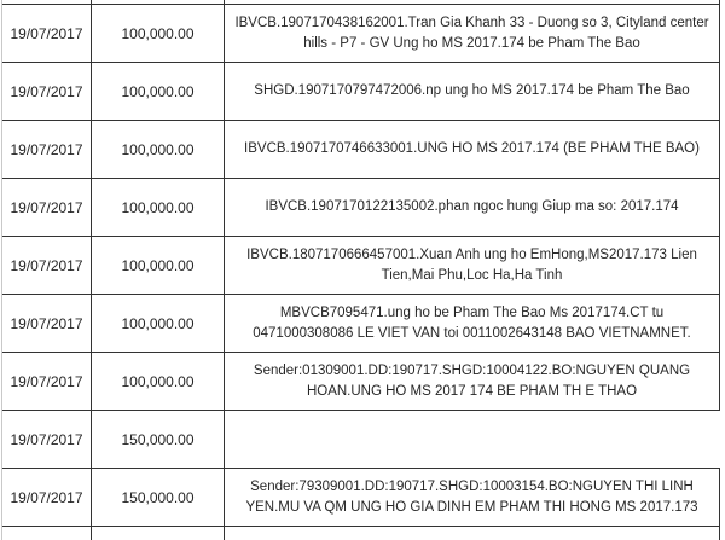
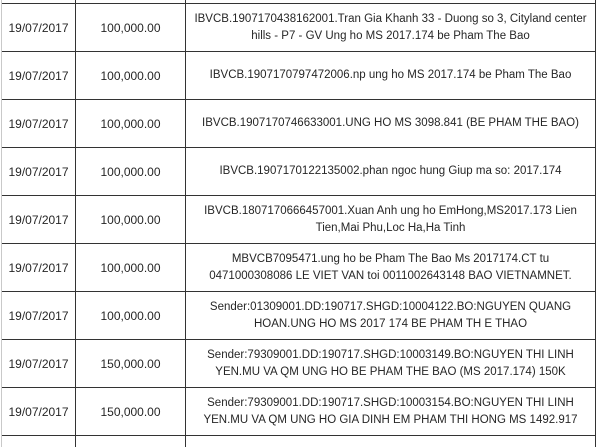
  19/07/2017
  100,000.00
  IBVCB.1907170438162001.Tran Gia Khanh 33 - Duong so 3, Cityland center hills - P7 - GV Ung ho MS 2017.174 be Pham The Bao
  19/07/2017
  100,000.00
- SHGD.1907170797472006.np ung ho MS 2017.174 be Pham The Bao
+ IBVCB.1907170797472006.np ung ho MS 2017.174 be Pham The Bao
  19/07/2017
  100,000.00
- IBVCB.1907170746633001.UNG HO MS 2017.174 (BE PHAM THE BAO)
+ IBVCB.1907170746633001.UNG HO MS 3098.841 (BE PHAM THE BAO)
  19/07/2017
  100,000.00
  IBVCB.1907170122135002.phan ngoc hung Giup ma so: 2017.174
  19/07/2017
  100,000.00
  IBVCB.1807170666457001.Xuan Anh ung ho EmHong,MS2017.173 Lien Tien,Mai Phu,Loc Ha,Ha Tinh
  19/07/2017
  100,000.00
  MBVCB7095471.ung ho be Pham The Bao Ms 2017174.CT tu 0471000308086 LE VIET VAN toi 0011002643148 BAO VIETNAMNET.
  19/07/2017
  100,000.00
  Sender:01309001.DD:190717.SHGD:10004122.BO:NGUYEN QUANG HOAN.UNG HO MS 2017 174 BE PHAM TH E THAO
  19/07/2017
  150,000.00
+ Sender:79309001.DD:190717.SHGD:10003149.BO:NGUYEN THI LINH YEN.MU VA QM UNG HO BE PHAM THE BAO (MS 2017.174) 150K
  19/07/2017
  150,000.00
- Sender:79309001.DD:190717.SHGD:10003154.BO:NGUYEN THI LINH YEN.MU VA QM UNG HO GIA DINH EM PHAM THI HONG MS 2017.173
+ Sender:79309001.DD:190717.SHGD:10003154.BO:NGUYEN THI LINH YEN.MU VA QM UNG HO GIA DINH EM PHAM THI HONG MS 1492.917
